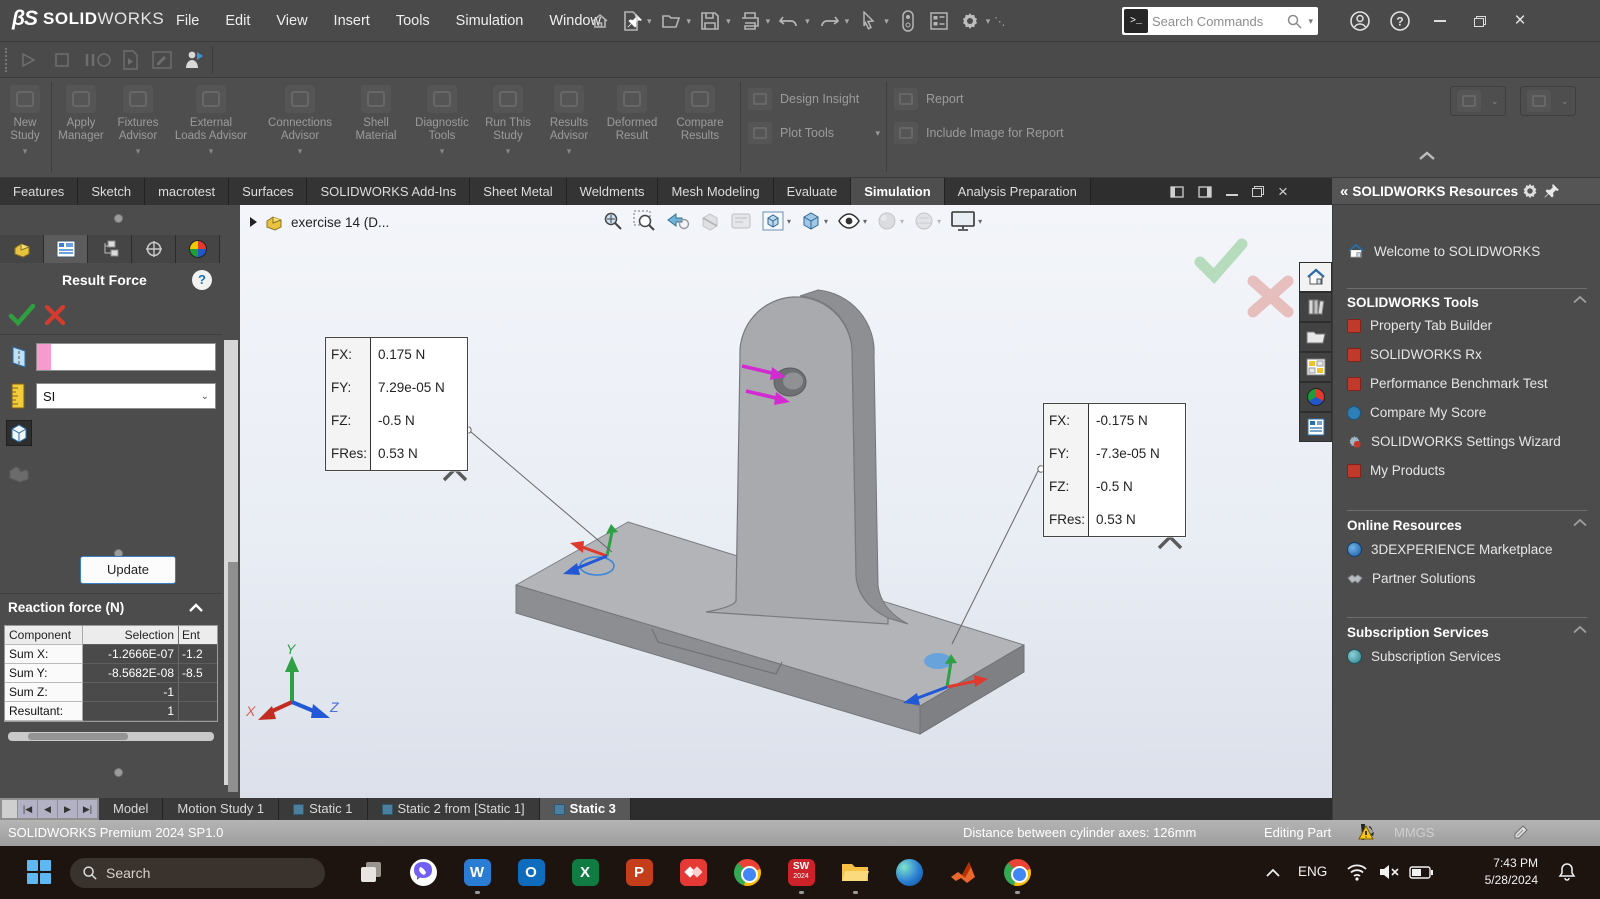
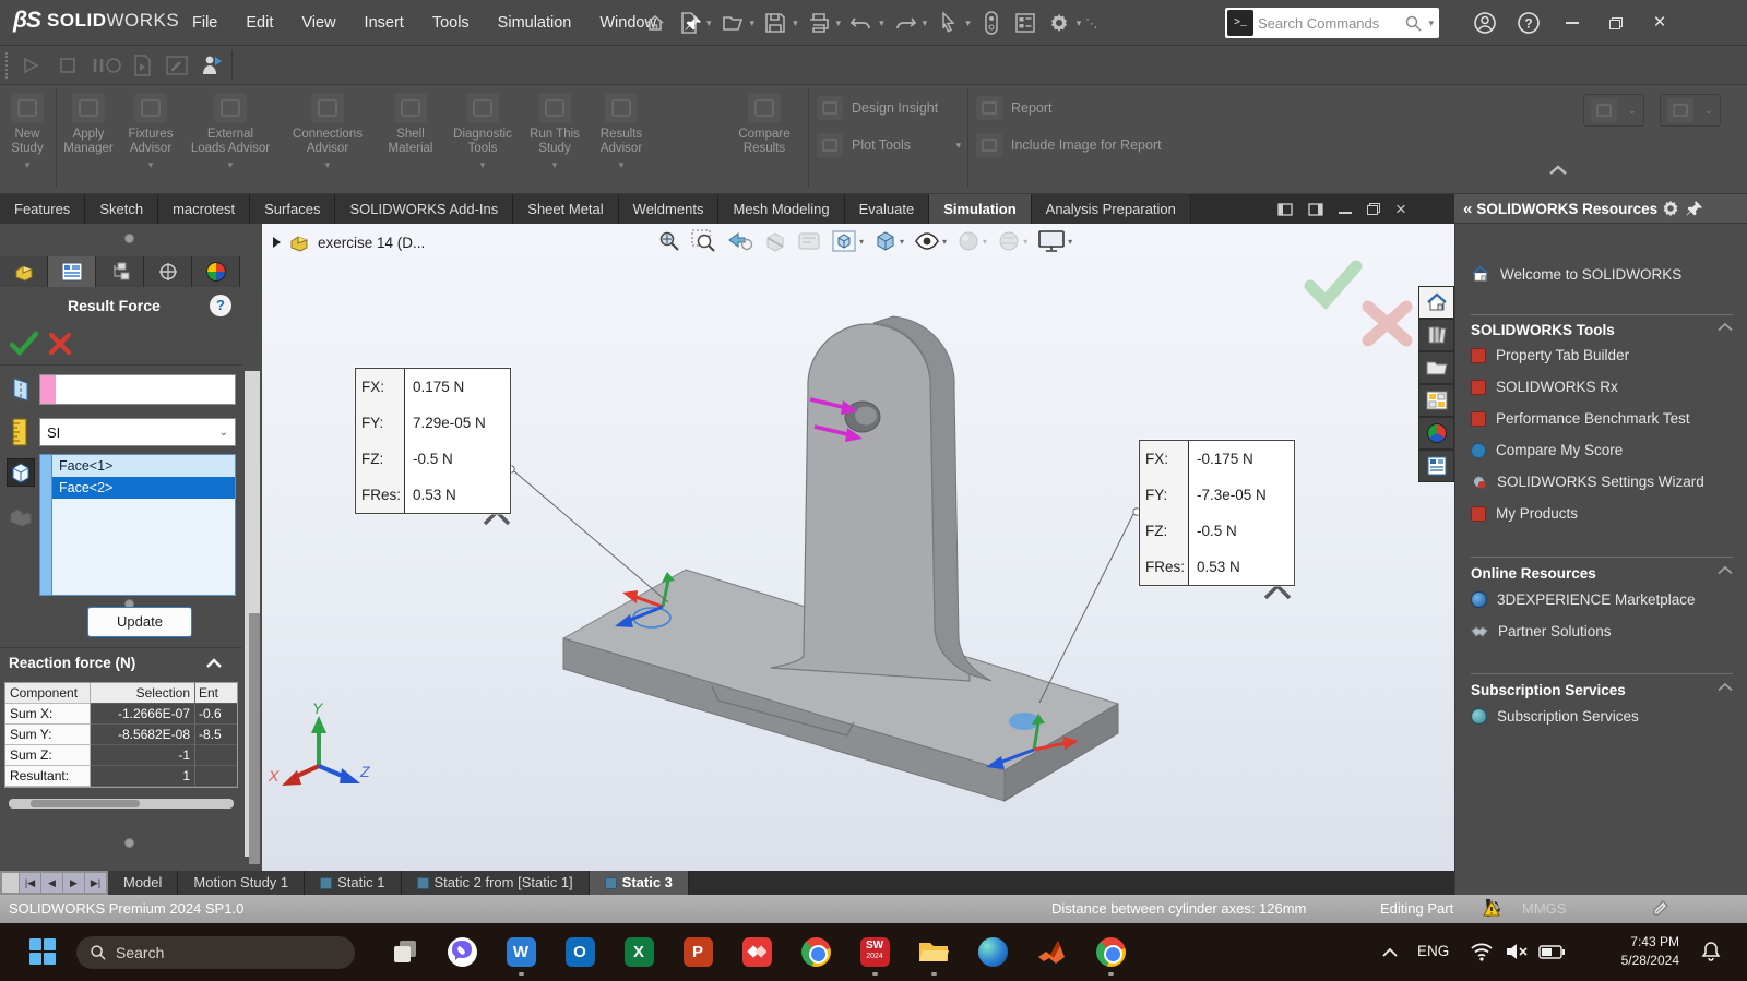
  βS
  SOLIDWORKS
  File
  Edit
  View
  Insert
  Tools
  Simulation
  Window
  ▾
  ▾
  ▾
  ▾
  ▾
  ▾
  ▾
  ▾
  ⋱
  >_
  Search Commands
  ▾
  ?
  ×
  New
  Study
  ▾
  Apply
  Manager
  Fixtures
  Advisor
  ▾
  External
  Loads Advisor
  ▾
  Connections
  Advisor
  ▾
  Shell
  Material
  Diagnostic
  Tools
  ▾
  Run This
  Study
  ▾
  Results
  Advisor
  ▾
- Deformed
- Result
  Compare
  Results
  Design Insight
  Plot Tools
  ▾
  Report
  Include Image for Report
  ⌄
  ⌄
  Features
  Sketch
  macrotest
  Surfaces
  SOLIDWORKS Add-Ins
  Sheet Metal
  Weldments
  Mesh Modeling
  Evaluate
  Simulation
  Analysis Preparation
  ×
  «
  SOLIDWORKS Resources
  Result Force
  ?
  SI
  ⌄
+ Face<1>
+ Face<2>
  Update
  Reaction force (N)
  Component
  Selection
  Ent
  Sum X:
  -1.2666E-07
- -1.2
+ -0.6
  Sum Y:
  -8.5682E-08
  -8.5
  Sum Z:
  -1
  Resultant:
  1
  exercise 14 (D...
  ▾
  ▾
  ▾
  ▾
  ▾
  ▾
  Y
  X
  Z
  FX:
  0.175 N
  FY:
  7.29e-05 N
  FZ:
  -0.5 N
  FRes:
  0.53 N
  FX:
  -0.175 N
  FY:
  -7.3e-05 N
  FZ:
  -0.5 N
  FRes:
  0.53 N
  Welcome to SOLIDWORKS
  SOLIDWORKS Tools
  Property Tab Builder
  SOLIDWORKS Rx
  Performance Benchmark Test
  Compare My Score
  SOLIDWORKS Settings Wizard
  My Products
  Online Resources
  3DEXPERIENCE Marketplace
  Partner Solutions
  Subscription Services
  Subscription Services
  |◀
  ◀
  ▶
  ▶|
  Model
  Motion Study 1
  Static 1
  Static 2 from [Static 1]
  Static 3
  SOLIDWORKS Premium 2024 SP1.0
  Distance between cylinder axes: 126mm
  Editing Part
  MMGS
  Search
  W
  O
  X
  P
  SW
  ENG
  7:43 PM
  5/28/2024
